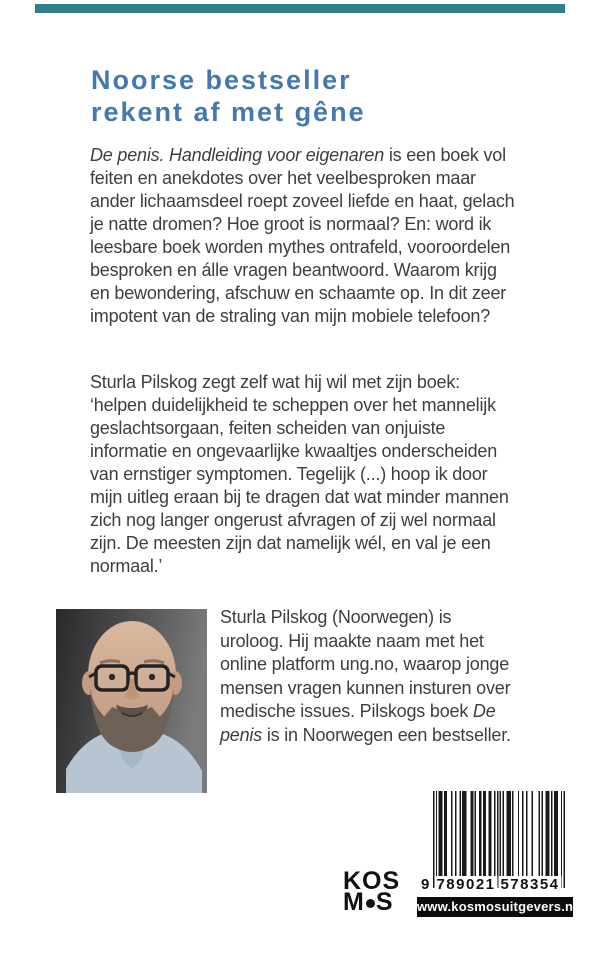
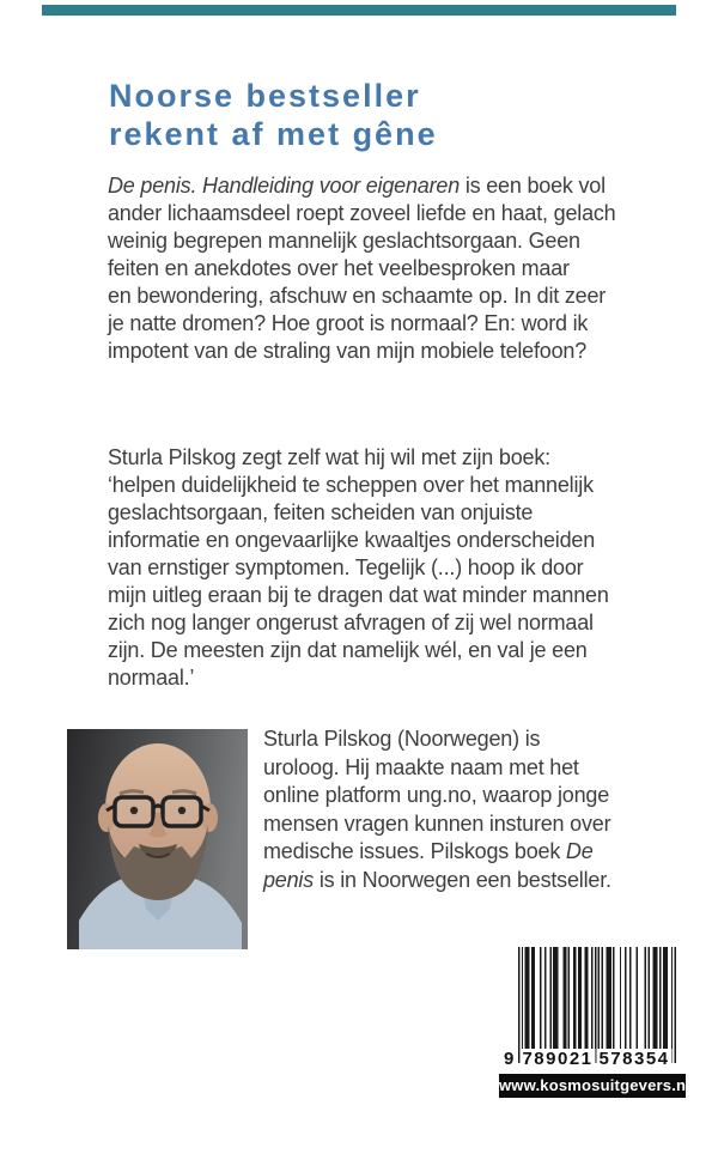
  Noorse bestseller
  rekent af met gêne
  De penis. Handleiding voor eigenaren is een boek vol
- feiten en anekdotes over het veelbesproken maar
+ ander lichaamsdeel roept zoveel liefde en haat, gelach
+ weinig begrepen mannelijk geslachtsorgaan. Geen
- ander lichaamsdeel roept zoveel liefde en haat, gelach
+ feiten en anekdotes over het veelbesproken maar
- je natte dromen? Hoe groot is normaal? En: word ik
+ en bewondering, afschuw en schaamte op. In dit zeer
- leesbare boek worden mythes ontrafeld, vooroordelen
- besproken en álle vragen beantwoord. Waarom krijg
- en bewondering, afschuw en schaamte op. In dit zeer
+ je natte dromen? Hoe groot is normaal? En: word ik
  impotent van de straling van mijn mobiele telefoon?
  Sturla Pilskog zegt zelf wat hij wil met zijn boek:
  ‘helpen duidelijkheid te scheppen over het mannelijk
  geslachtsorgaan, feiten scheiden van onjuiste
  informatie en ongevaarlijke kwaaltjes onderscheiden
  van ernstiger symptomen. Tegelijk (...) hoop ik door
  mijn uitleg eraan bij te dragen dat wat minder mannen
  zich nog langer ongerust afvragen of zij wel normaal
  zijn. De meesten zijn dat namelijk wél, en val je een
  normaal.’
  Sturla Pilskog (Noorwegen) is
  uroloog. Hij maakte naam met het
  online platform ung.no, waarop jonge
  mensen vragen kunnen insturen over
  medische issues. Pilskogs boek De
  penis is in Noorwegen een bestseller.
- KOS
- M S
  9
  789021
  578354
  www.kosmosuitgevers.nl
